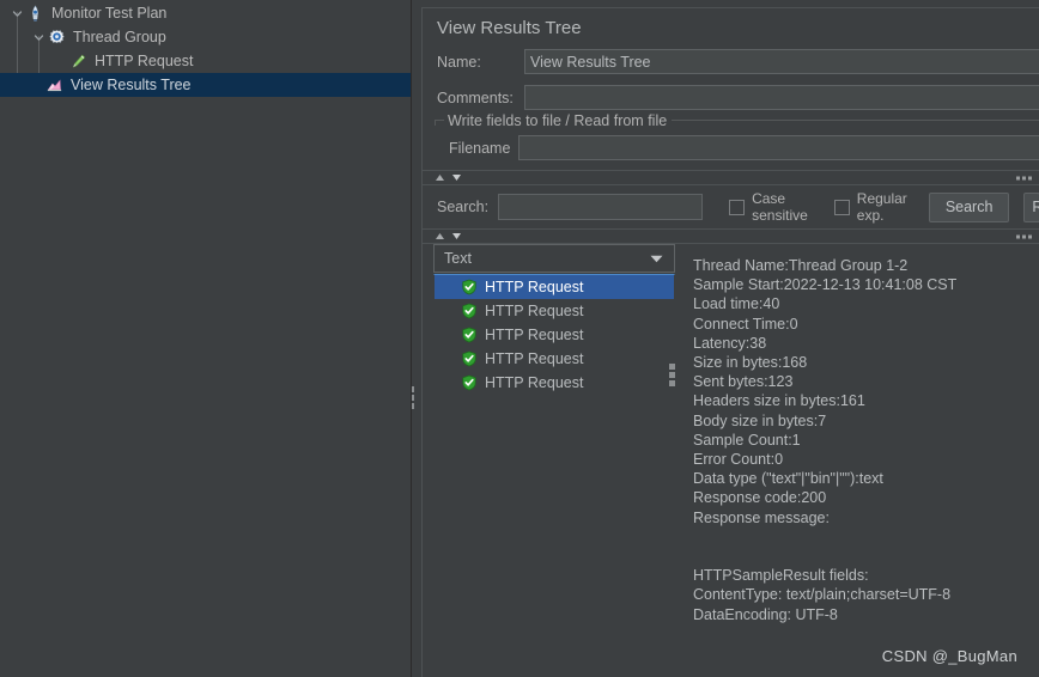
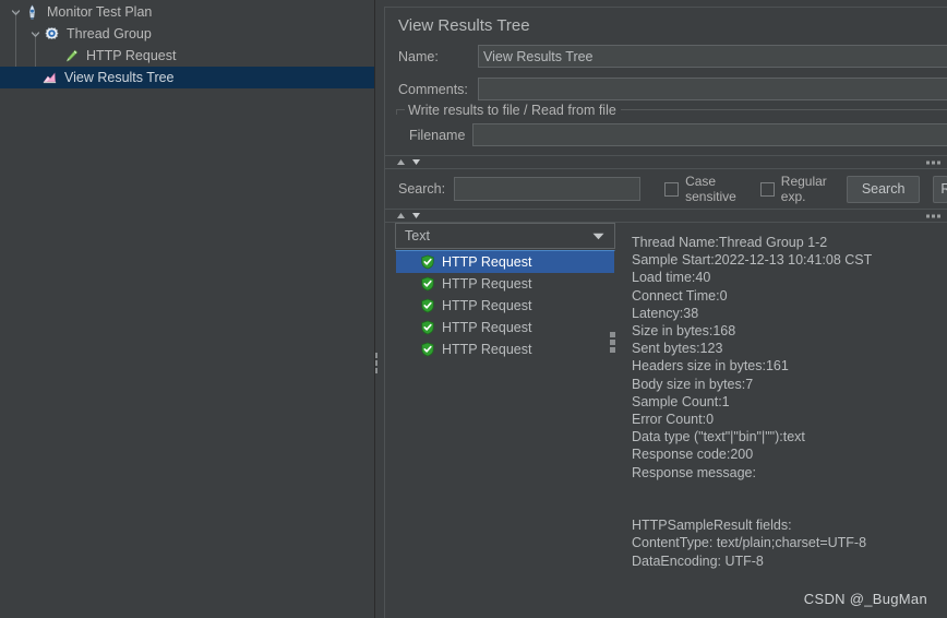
  Monitor Test Plan
  Thread Group
  HTTP Request
  View Results Tree
  View Results Tree
  Name:
  View Results Tree
  Comments:
- Write fields to file / Read from file
+ Write results to file / Read from file
  Filename
  Search:
  Case sensitive
  Regular exp.
  Search
  R
  Text
  HTTP Request
  HTTP Request
  HTTP Request
  HTTP Request
  HTTP Request
  Thread Name:Thread Group 1-2
  Sample Start:2022-12-13 10:41:08 CST
  Load time:40
  Connect Time:0
  Latency:38
  Size in bytes:168
  Sent bytes:123
  Headers size in bytes:161
  Body size in bytes:7
  Sample Count:1
  Error Count:0
  Data type ("text"|"bin"|""):text
  Response code:200
  Response message:
  HTTPSampleResult fields:
  ContentType: text/plain;charset=UTF-8
  DataEncoding: UTF-8
  CSDN @_BugMan
